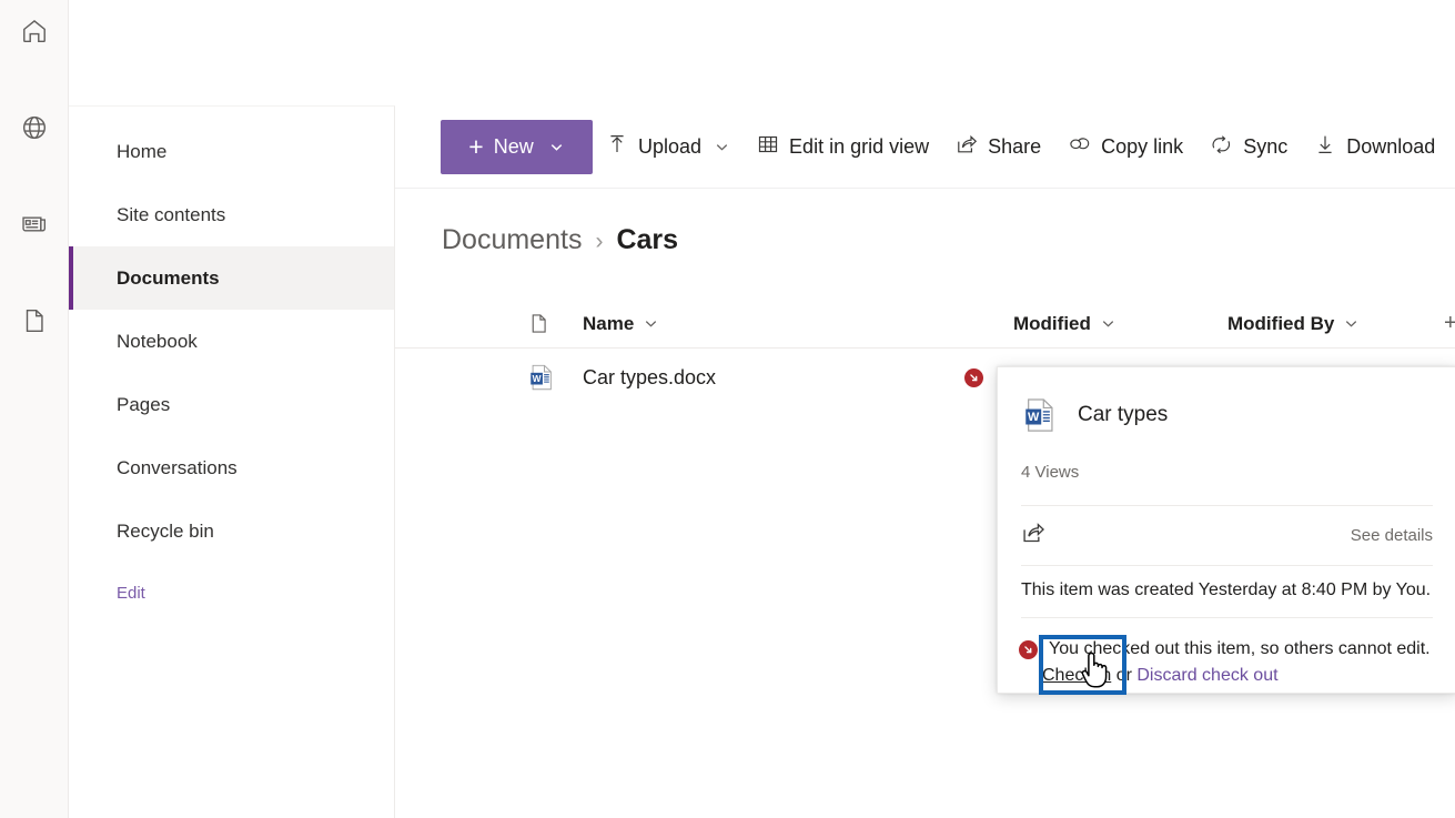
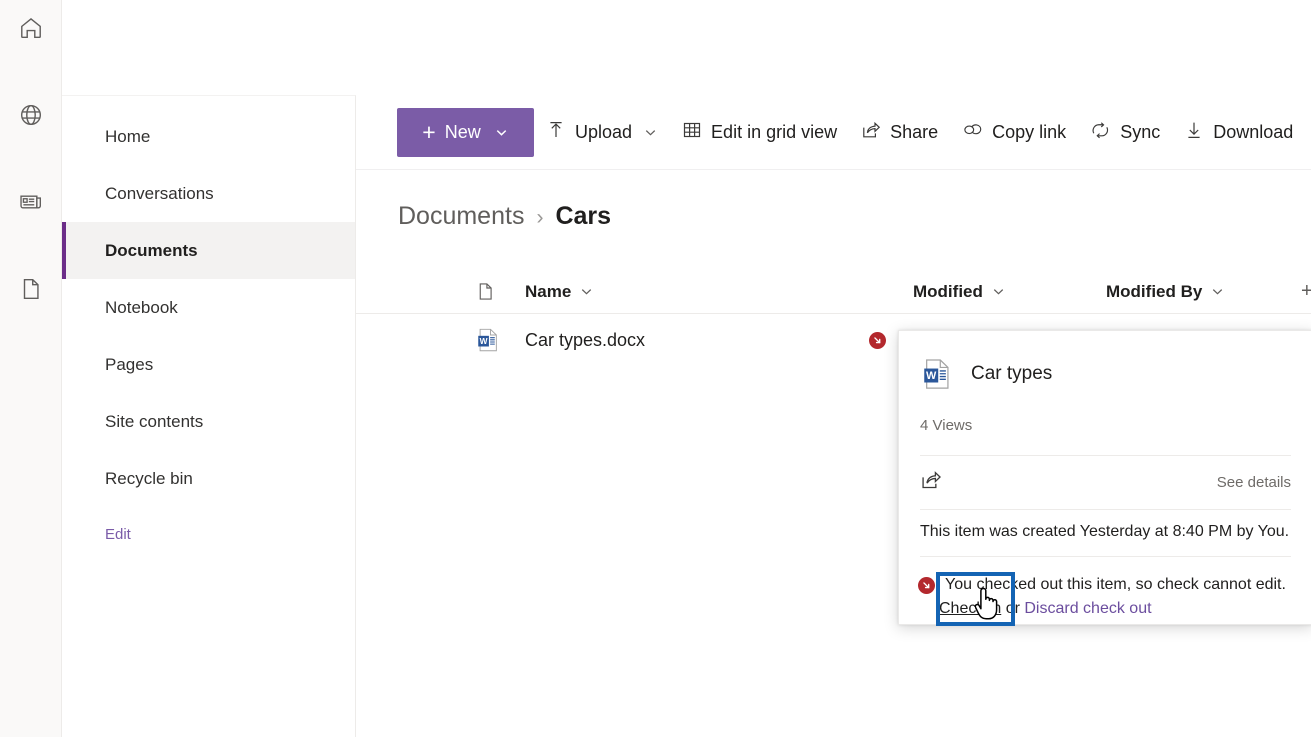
  Home
- Site contents
+ Conversations
  Documents
  Notebook
  Pages
- Conversations
+ Site contents
  Recycle bin
  Edit
  +
  New
  Upload
  Edit in grid view
  Share
  Copy link
  Sync
  Download
  Documents
  ›
  Cars
  Name
  Modified
  Modified By
  +
  W
  Car types.docx
  W
  Car types
  4 Views
  See details
  This item was created Yesterday at 8:40 PM by You.
- You checked out this item, so others cannot edit.
+ You checked out this item, so check cannot edit.
  Chec or Discard check out
